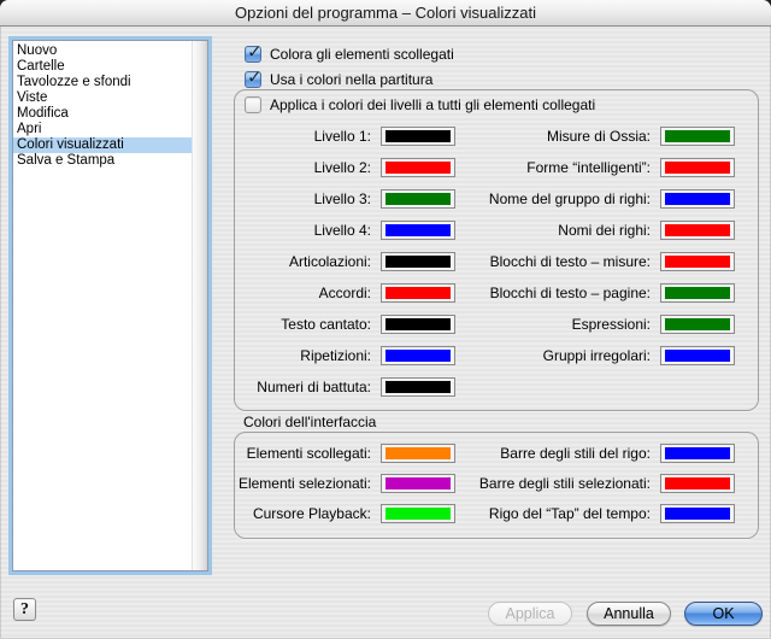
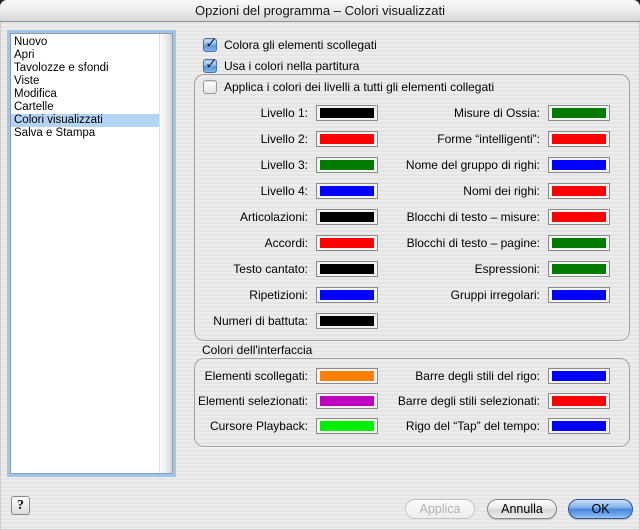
  Opzioni del programma – Colori visualizzati
  Nuovo
- Cartelle
+ Apri
  Tavolozze e sfondi
  Viste
  Modifica
- Apri
+ Cartelle
  Colori visualizzati
  Salva e Stampa
  ✓
  Colora gli elementi scollegati
  ✓
  Usa i colori nella partitura
  Applica i colori dei livelli a tutti gli elementi collegati
  Livello 1:
  Livello 2:
  Livello 3:
  Livello 4:
  Articolazioni:
  Accordi:
  Testo cantato:
  Ripetizioni:
  Numeri di battuta:
  Misure di Ossia:
  Forme “intelligenti”:
  Nome del gruppo di righi:
  Nomi dei righi:
  Blocchi di testo – misure:
  Blocchi di testo – pagine:
  Espressioni:
  Gruppi irregolari:
  Colori dell'interfaccia
  Elementi scollegati:
  Elementi selezionati:
  Cursore Playback:
  Barre degli stili del rigo:
  Barre degli stili selezionati:
  Rigo del “Tap” del tempo:
  ?
  Applica
  Annulla
  OK
